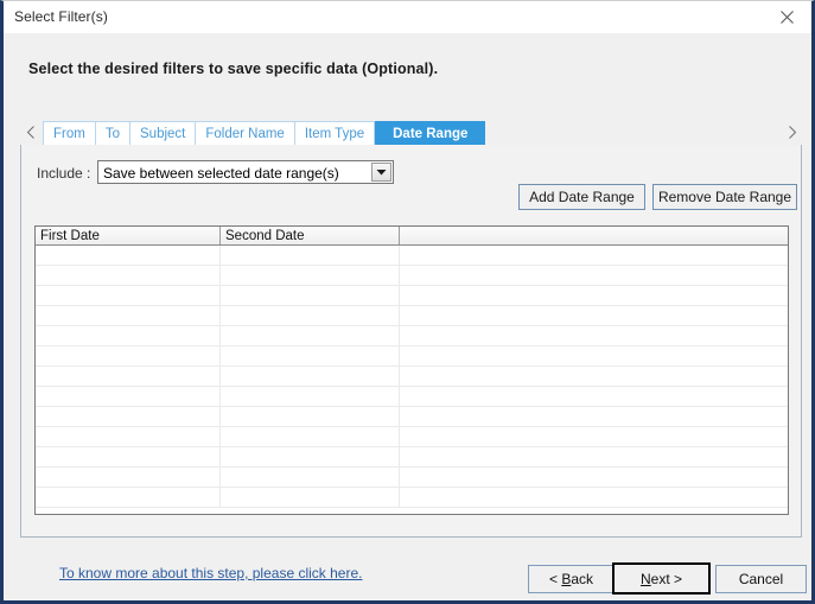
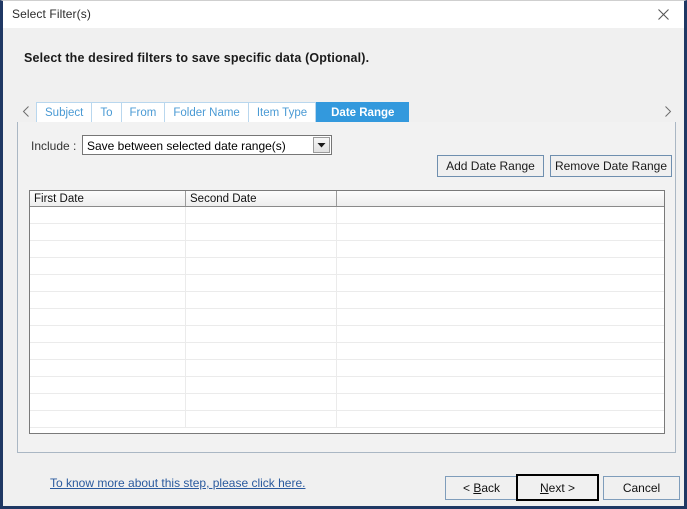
  Select Filter(s)
  Select the desired filters to save specific data (Optional).
- From
+ Subject
  To
- Subject
+ From
  Folder Name
  Item Type
  Date Range
  Include :
  Save between selected date range(s)
  Add Date Range
  Remove Date Range
  First Date
  Second Date
  To know more about this step, please click here.
  < Back
  Next >
  Cancel
